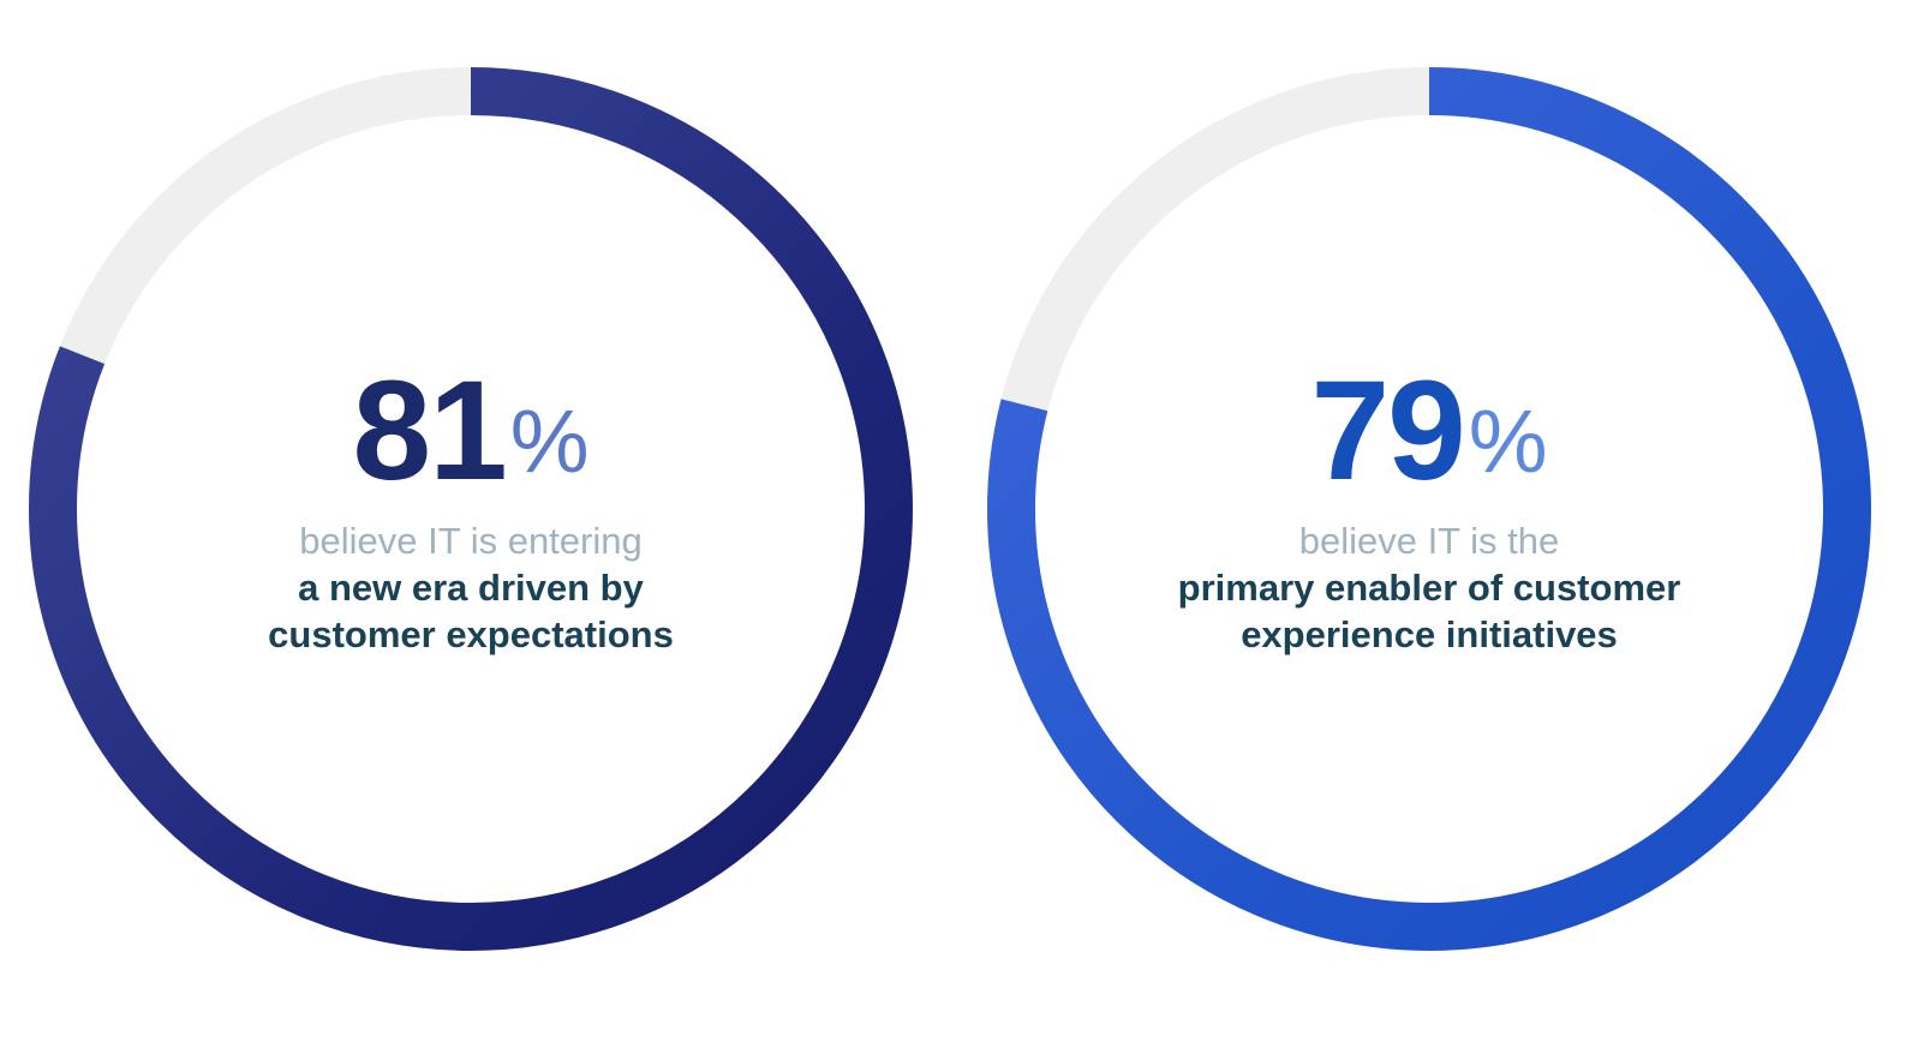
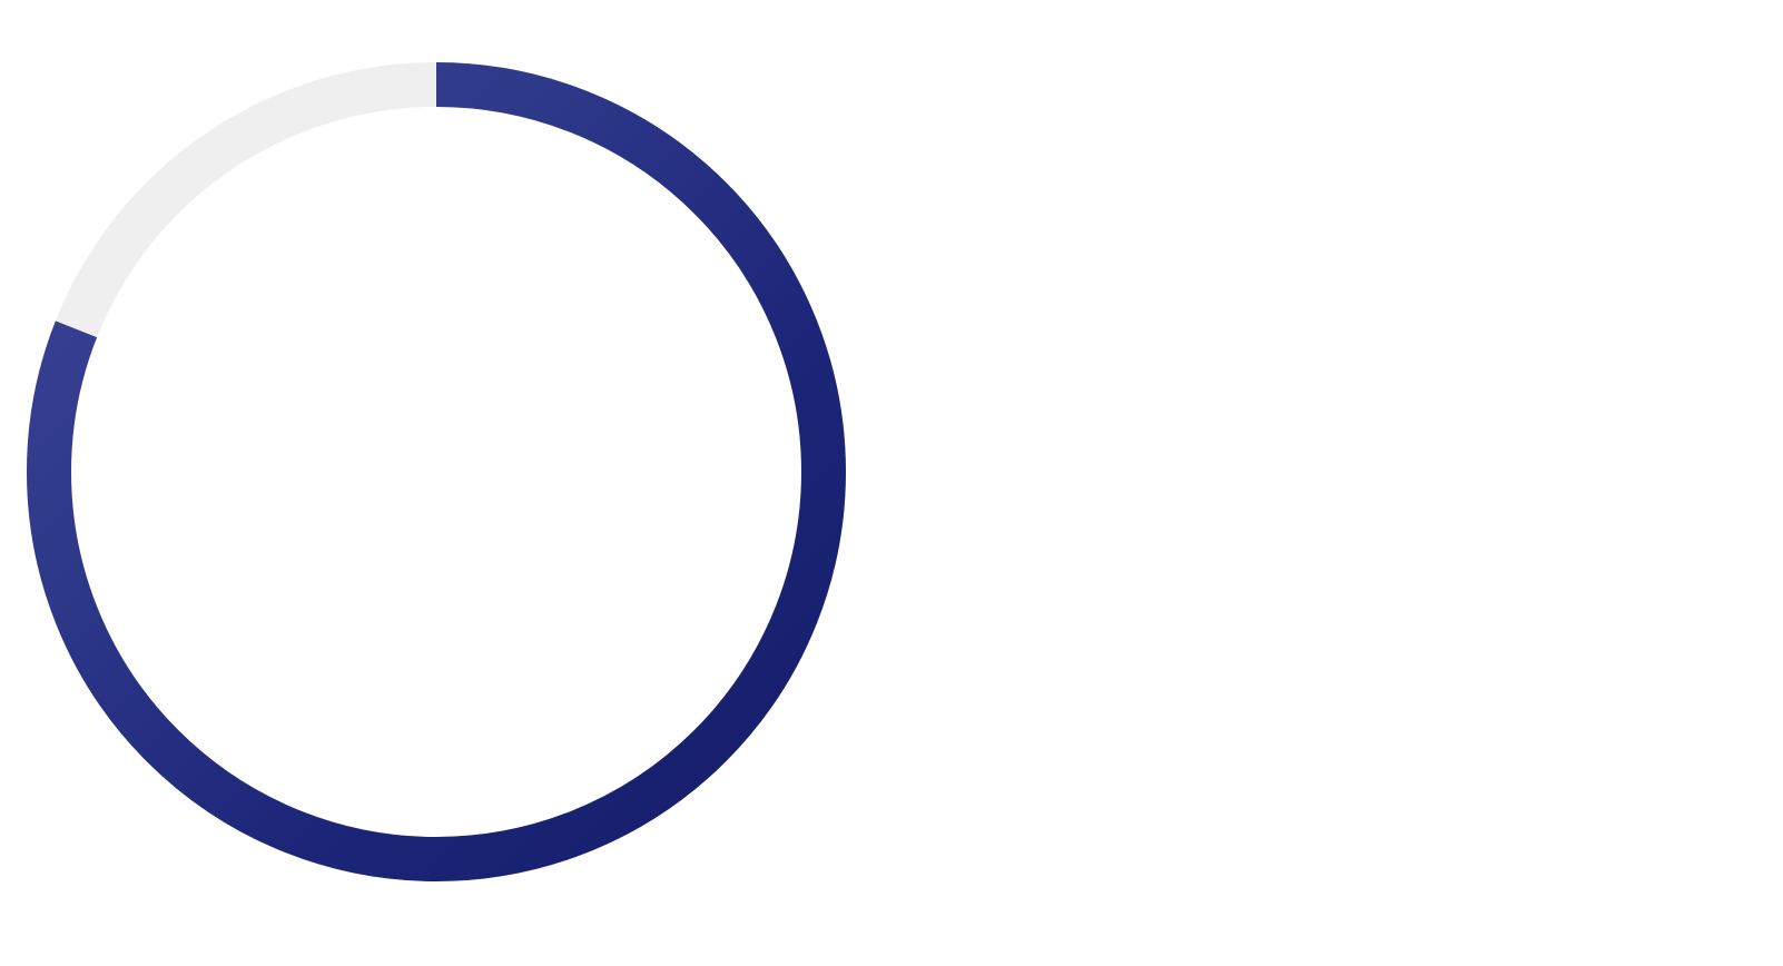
- 81%
- believe IT is entering
- a new era driven by
- customer expectations
- 79%
- believe IT is the
- primary enabler of customer
- experience initiatives
